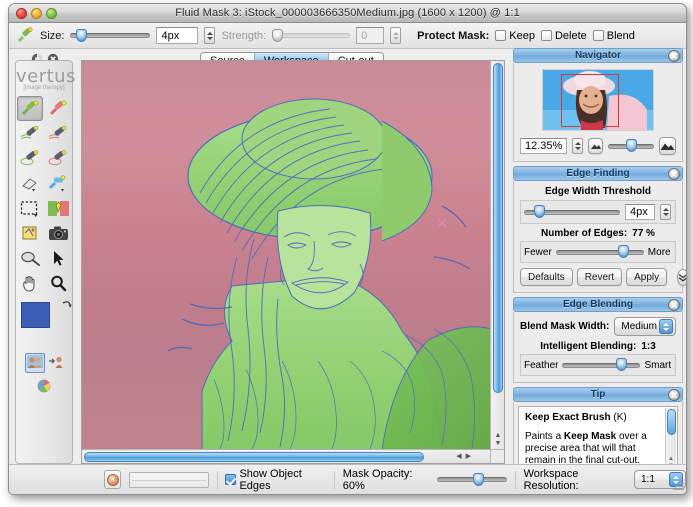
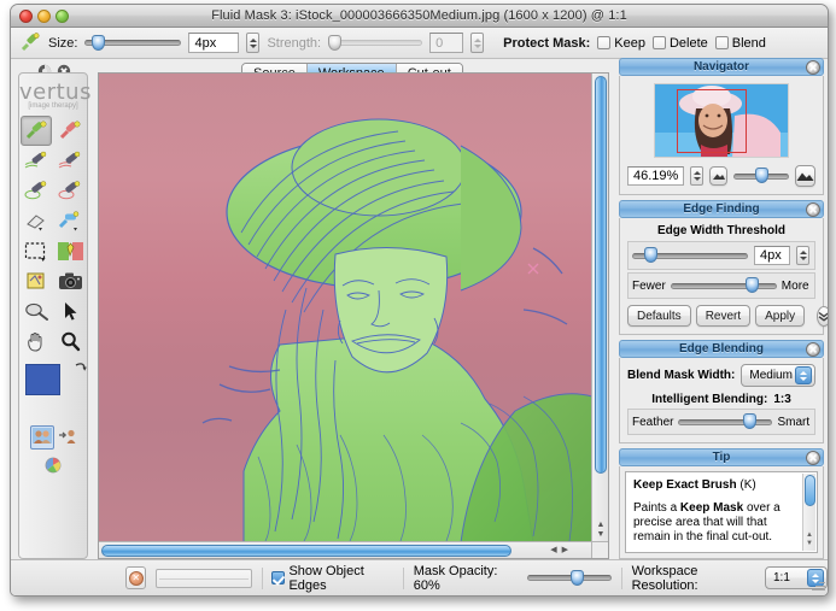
  Fluid Mask 3: iStock_000003666350Medium.jpg (1600 x 1200) @ 1:1
  Size:
  4px
  Strength:
  0
  Protect Mask:
  Keep
  Delete
  Blend
  vertus
  Navigator
  ✕
- 12.35%
+ 46.19%
  Edge Finding
  ✕
  Edge Width Threshold
  4px
- Number of Edges:
- 77 %
  Fewer
  More
  Defaults
  Revert
  Apply
  Edge Blending
  ✕
  Blend Mask Width:
  Medium
  Intelligent Blending:
  1:3
  Feather
  Smart
  Tip
  ✕
  Keep Exact Brush (K)
  Paints a Keep Mask over a precise area that will that remain in the final cut-out.
  ✕
  Show Object Edges
  Mask Opacity: 60%
  Workspace Resolution:
  1:1
